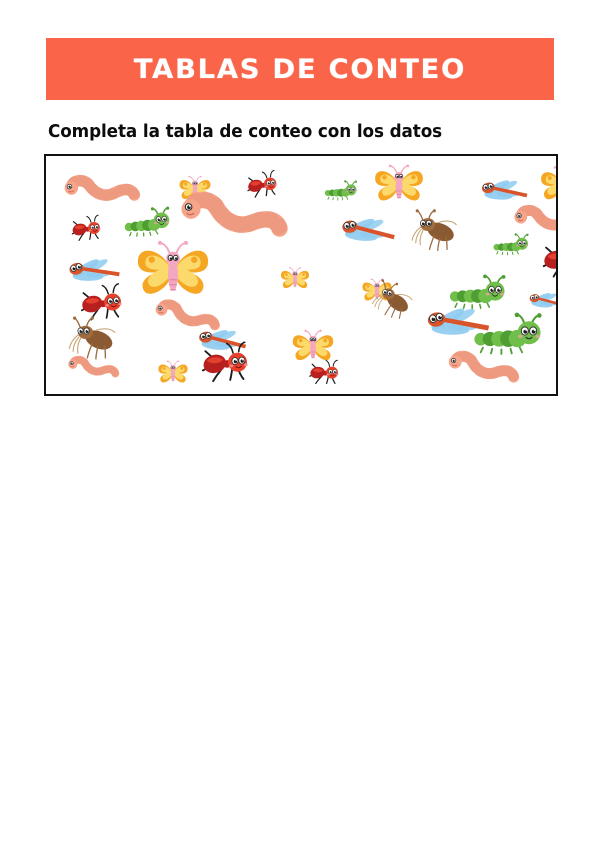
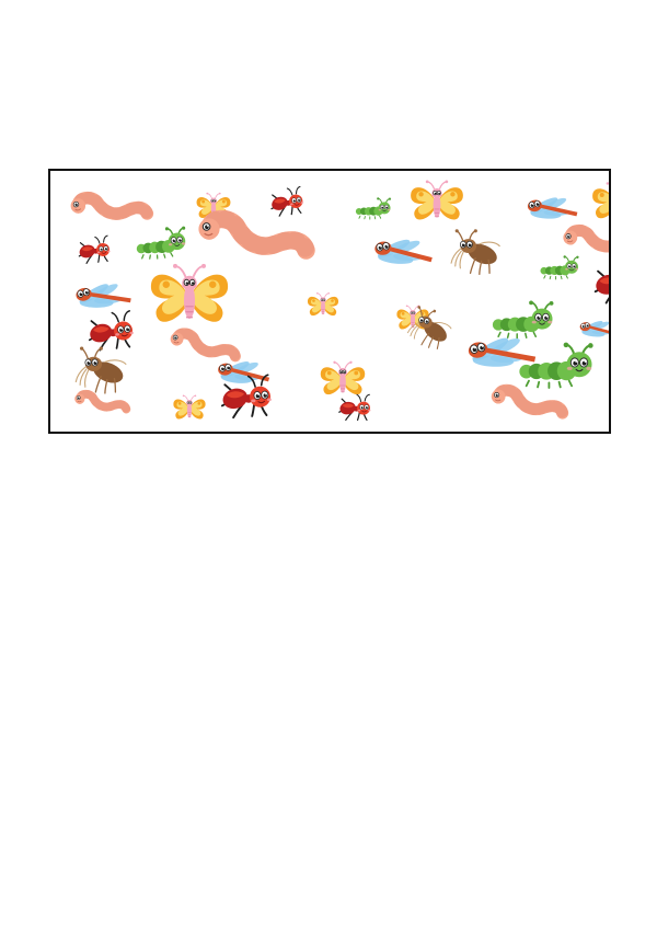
- TABLAS DE CONTEO
- Completa la tabla de conteo con los datos
